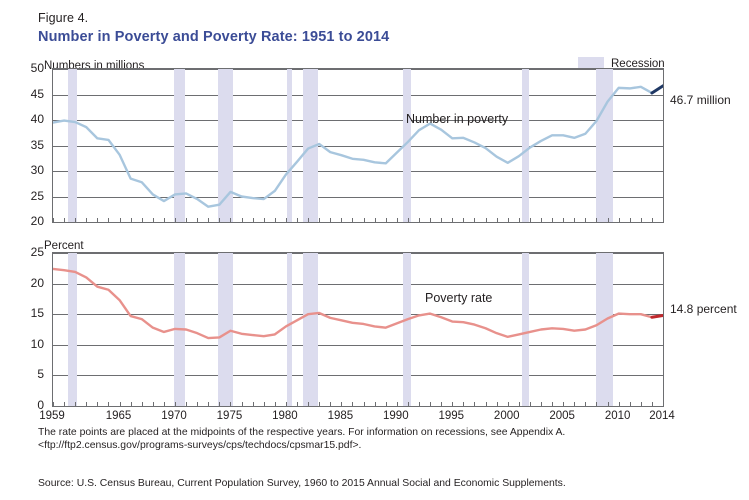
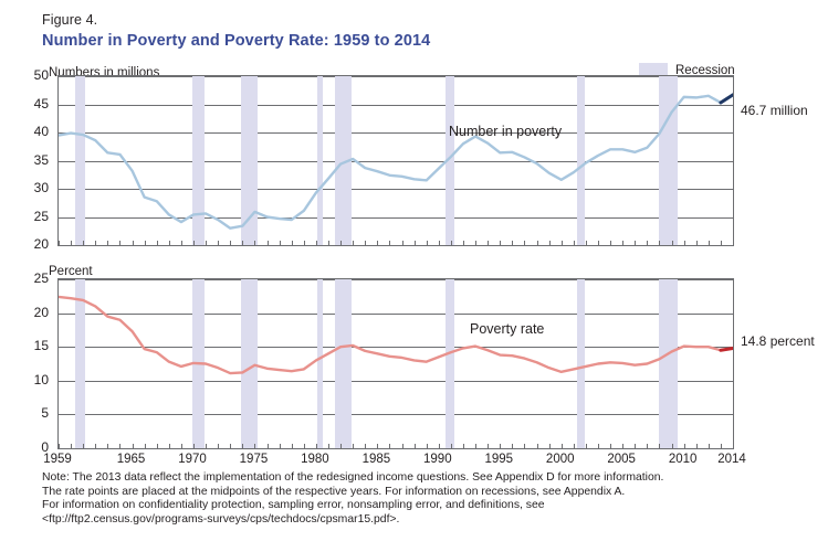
  Figure 4.
- Number in Poverty and Poverty Rate: 1951 to 2014
+ Number in Poverty and Poverty Rate: 1959 to 2014
  Numbers in millions
  Percent
  Recession
  20
  25
  30
  35
  40
  45
  50
  Number in poverty
  46.7 million
  0
  5
  10
  15
  20
  25
  1959
  1965
  1970
  1975
  1980
  1985
  1990
  1995
  2000
  2005
  2010
  2014
  Poverty rate
  14.8 percent
+ Note: The 2013 data reflect the implementation of the redesigned income questions. See Appendix D for more information.
  The rate points are placed at the midpoints of the respective years. For information on recessions, see Appendix A.
+ For information on confidentiality protection, sampling error, nonsampling error, and definitions, see
  <ftp://ftp2.census.gov/programs-surveys/cps/techdocs/cpsmar15.pdf>.
- Source: U.S. Census Bureau, Current Population Survey, 1960 to 2015 Annual Social and Economic Supplements.
